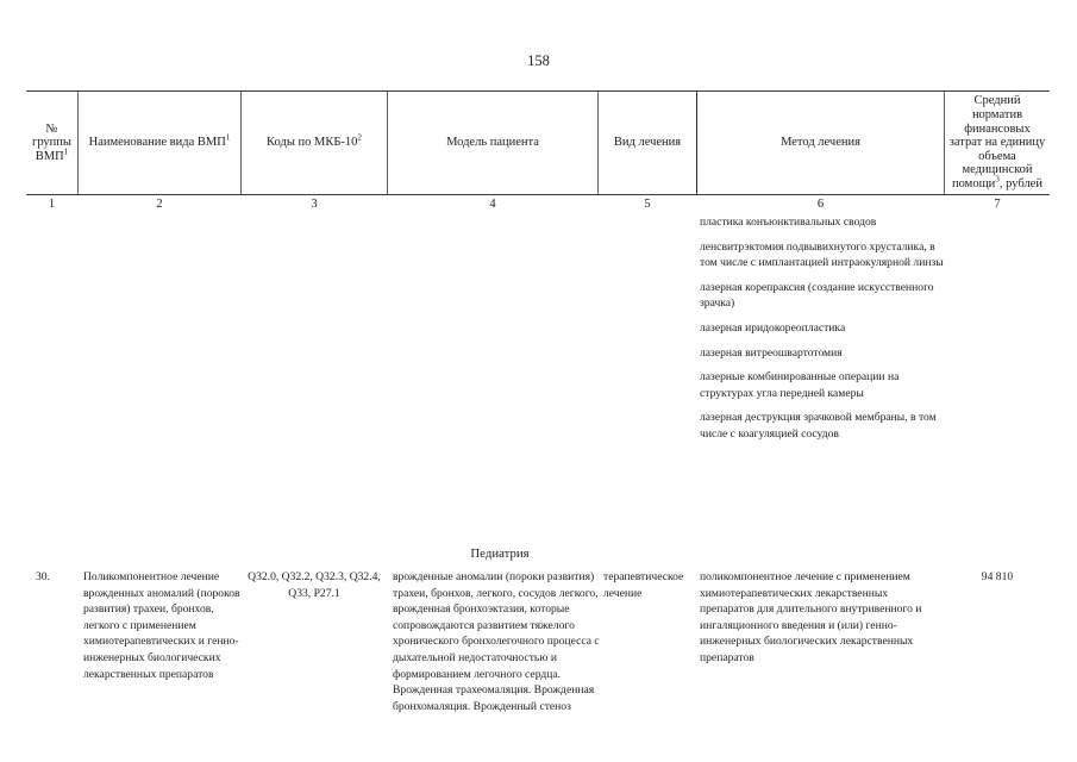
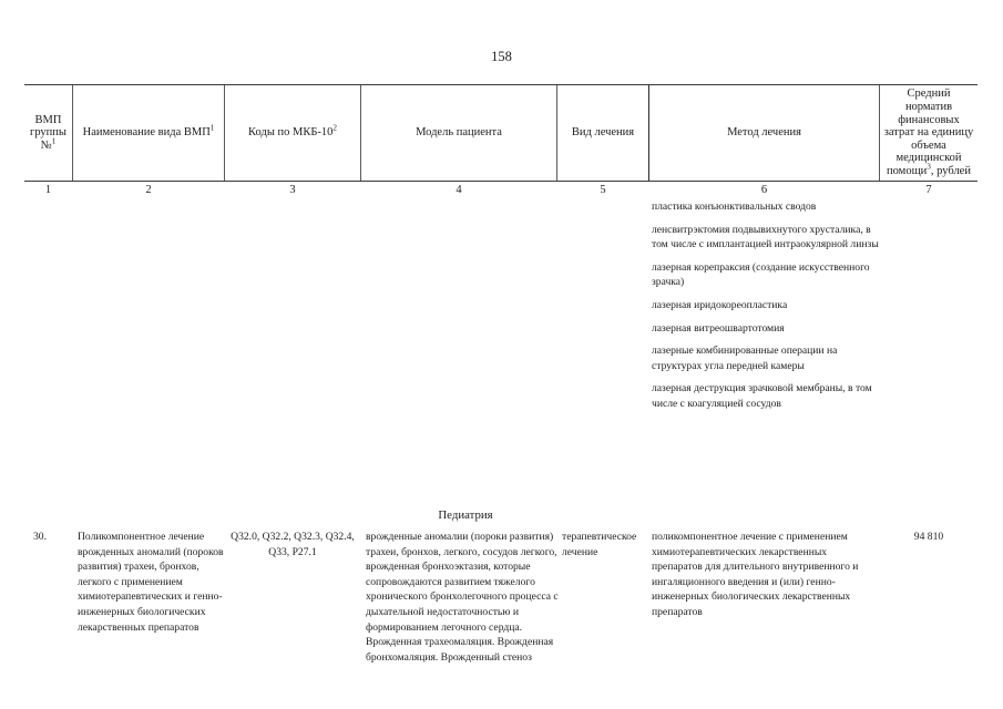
  158
- №
+ ВМП
  группы
- ВМП1
+ №1
  Наименование вида ВМП1
  Коды по МКБ-102
  Модель пациента
  Вид лечения
  Метод лечения
  Средний
  норматив
  финансовых
  затрат на единицу
  объема
  медицинской
  помощи3, рублей
  1
  2
  3
  4
  5
  6
  7
  пластика конъюнктивальных сводов
  ленсвитрэктомия подвывихнутого хрусталика, в том числе с имплантацией интраокулярной линзы
  лазерная корепраксия (создание искусственного зрачка)
  лазерная иридокореопластика
  лазерная витреошвартотомия
  лазерные комбинированные операции на структурах угла передней камеры
  лазерная деструкция зрачковой мембраны, в том числе с коагуляцией сосудов
  Педиатрия
  30.
  Поликомпонентное лечение врожденных аномалий (пороков развития) трахеи, бронхов, легкого с применением химиотерапевтических и генно-инженерных биологических лекарственных препаратов
  Q32.0, Q32.2, Q32.3, Q32.4, Q33, P27.1
  врожденные аномалии (пороки развития) трахеи, бронхов, легкого, сосудов легкого, врожденная бронхоэктазия, которые сопровождаются развитием тяжелого хронического бронхолегочного процесса с дыхательной недостаточностью и формированием легочного сердца. Врожденная трахеомаляция. Врожденная бронхомаляция. Врожденный стеноз
  терапевтическое лечение
  поликомпонентное лечение с применением химиотерапевтических лекарственных препаратов для длительного внутривенного и ингаляционного введения и (или) генно-инженерных биологических лекарственных препаратов
  94 810
